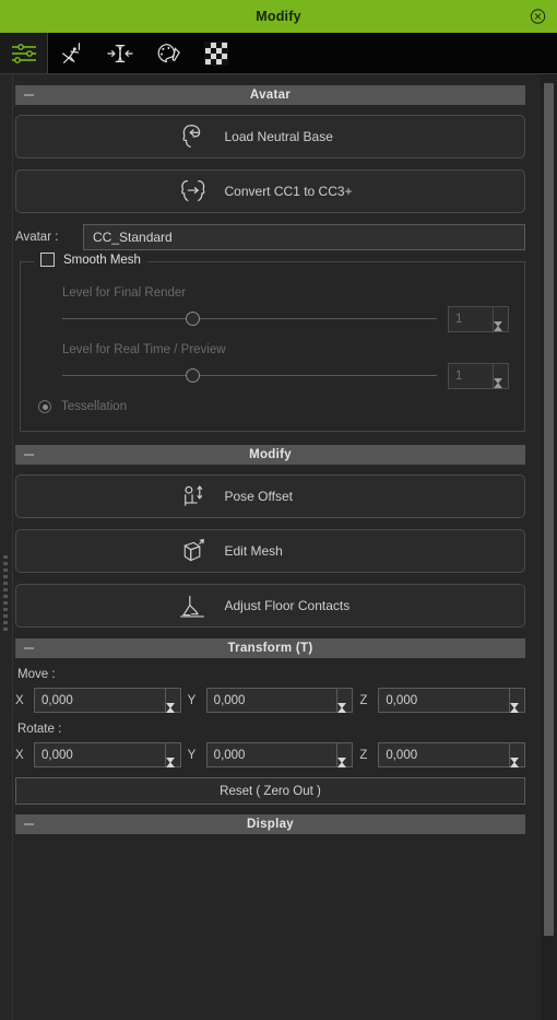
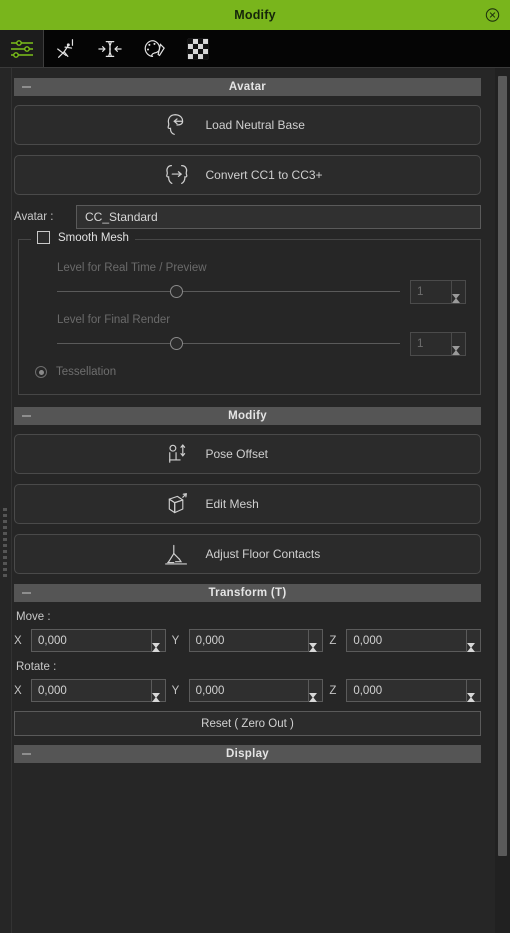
  Modify
  Avatar
  Load Neutral Base
  Convert CC1 to CC3+
  Avatar :
  CC_Standard
  Smooth Mesh
- Level for Final Render
+ Level for Real Time / Preview
  1
- Level for Real Time / Preview
+ Level for Final Render
  1
  Tessellation
  Modify
  Pose Offset
  Edit Mesh
  Adjust Floor Contacts
  Transform (T)
  Move :
  X
  0,000
  Y
  0,000
  Z
  0,000
  Rotate :
  X
  0,000
  Y
  0,000
  Z
  0,000
  Reset ( Zero Out )
  Display
